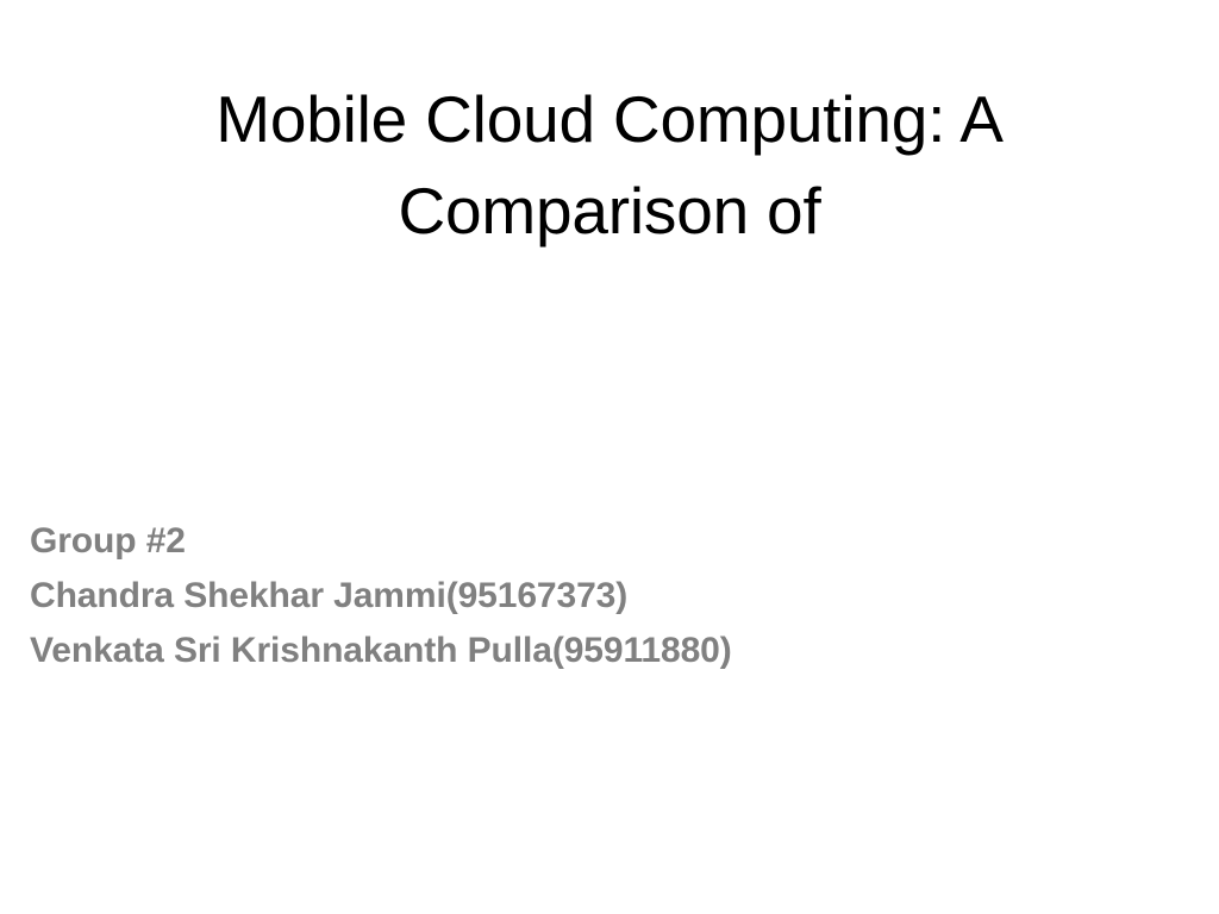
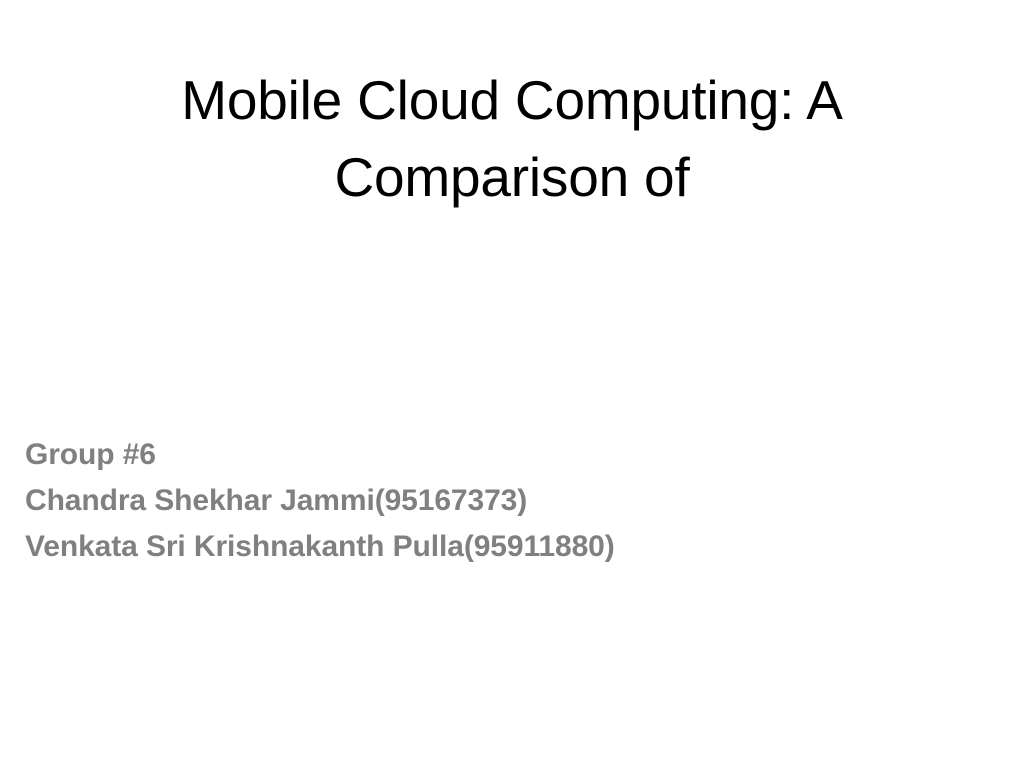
  Mobile Cloud Computing: A
  Comparison of
- Group #2
+ Group #6
  Chandra Shekhar Jammi(95167373)
  Venkata Sri Krishnakanth Pulla(95911880)
